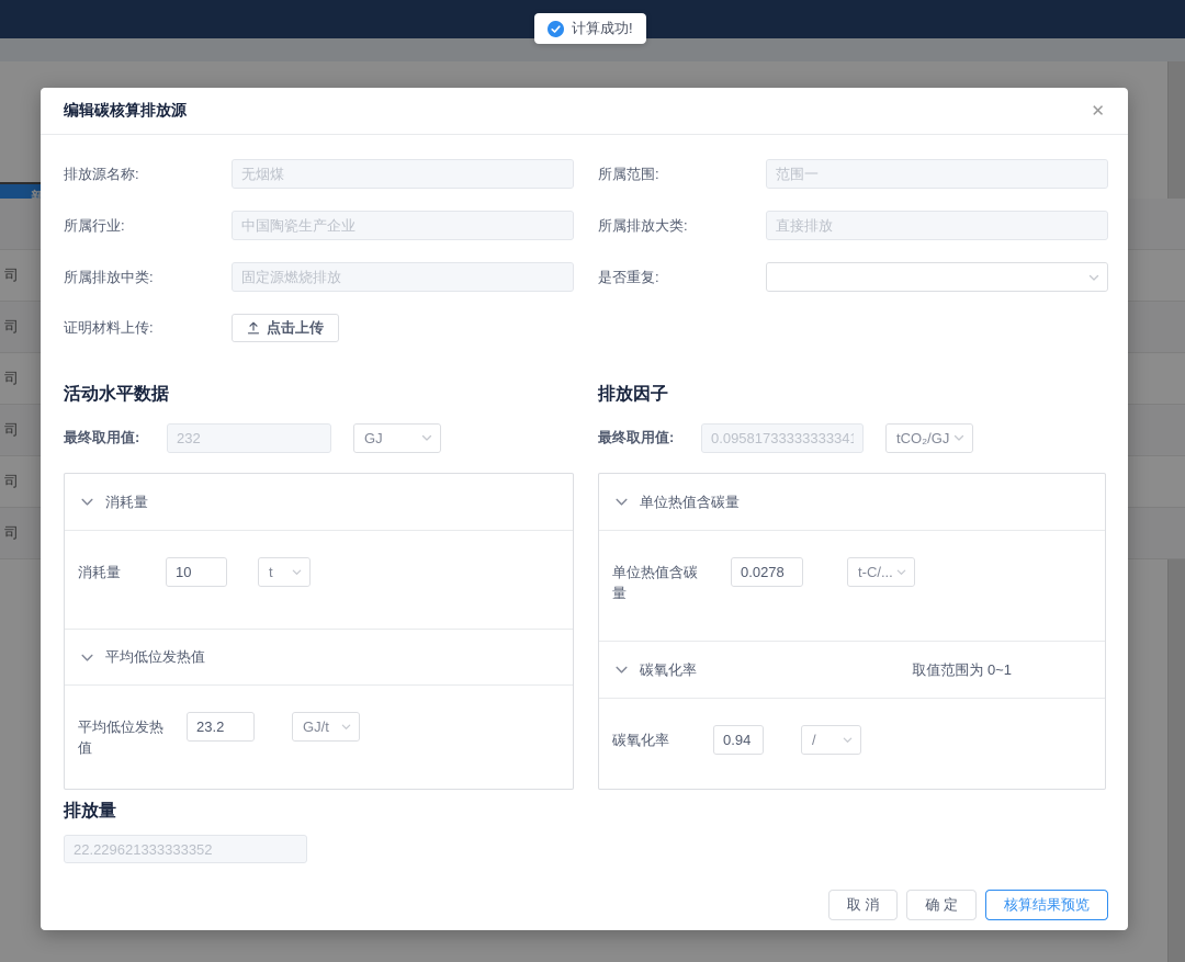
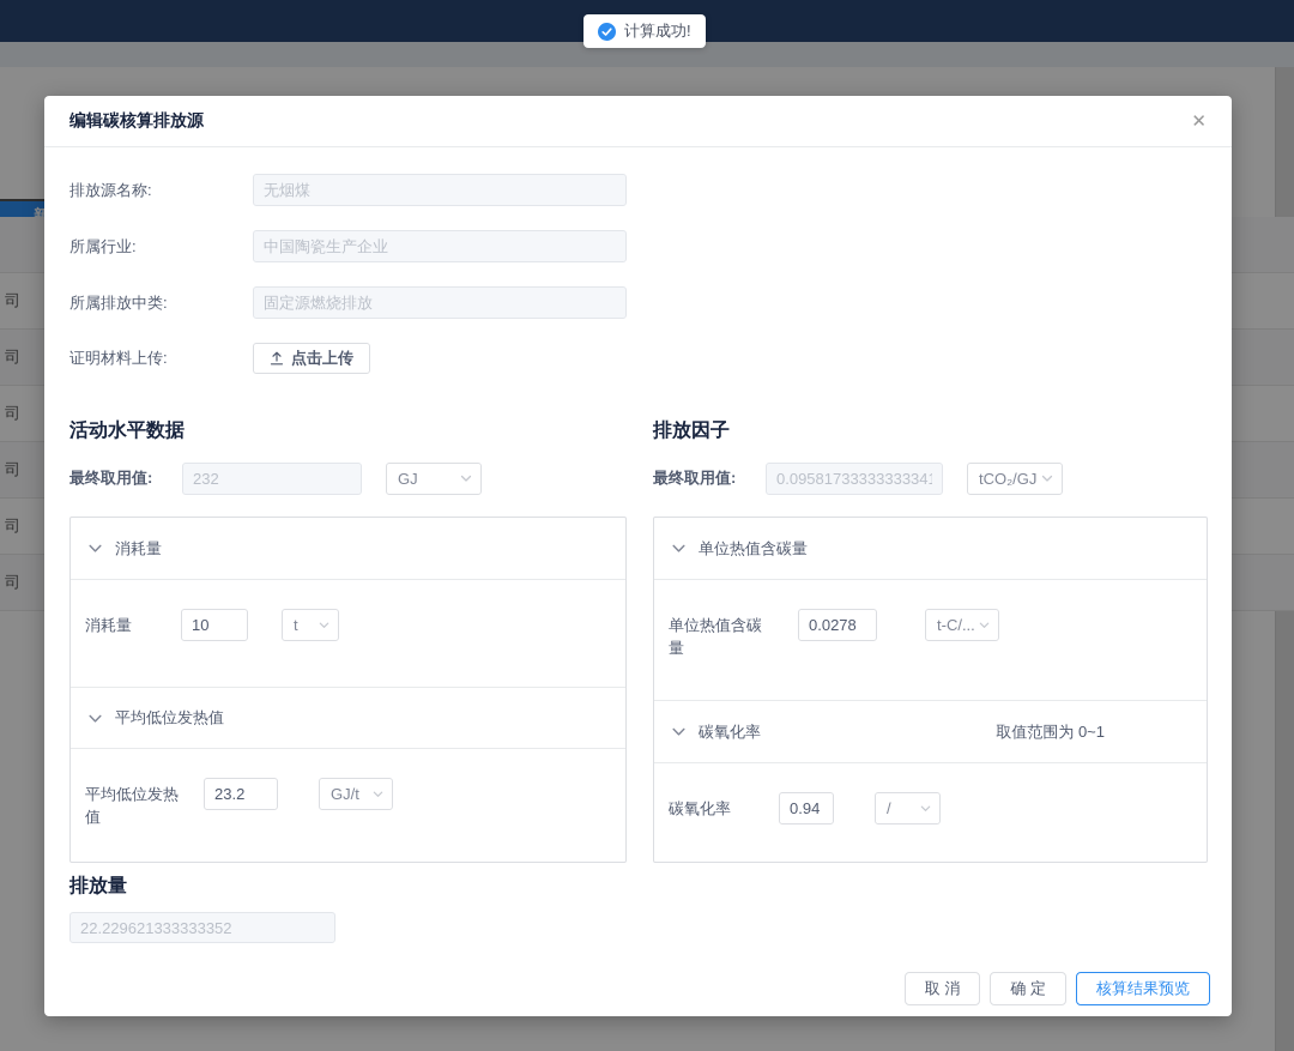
  司
  司
  司
  司
  司
  司
  计算成功!
  编辑碳核算排放源
  ✕
  排放源名称:
  无烟煤
  所属行业:
  中国陶瓷生产企业
  所属排放中类:
  固定源燃烧排放
  证明材料上传:
  点击上传
- 所属范围:
- 范围一
- 所属排放大类:
- 直接排放
- 是否重复:
  活动水平数据
  最终取用值:
  232
  GJ
  消耗量
  消耗量
  10
  t
  平均低位发热值
  平均低位发热值
  23.2
  GJ/t
  排放因子
  最终取用值:
  0.0958173333333334
  tCO₂/GJ
  单位热值含碳量
  单位热值含碳量
  0.0278
  t-C/...
  碳氧化率
  取值范围为 0~1
  碳氧化率
  0.94
  /
  排放量
  22.229621333333352
  取 消
  确 定
  核算结果预览
